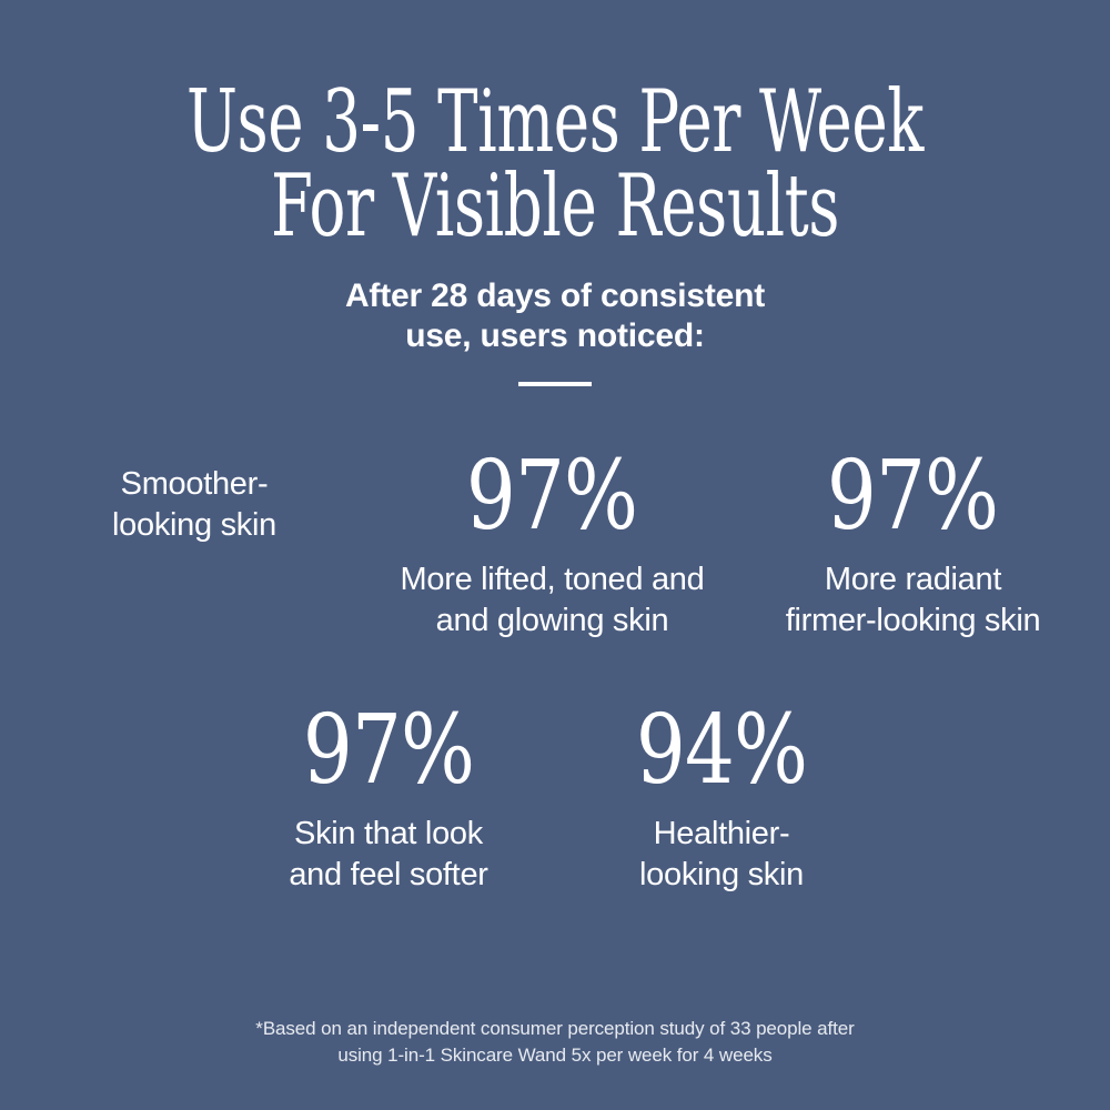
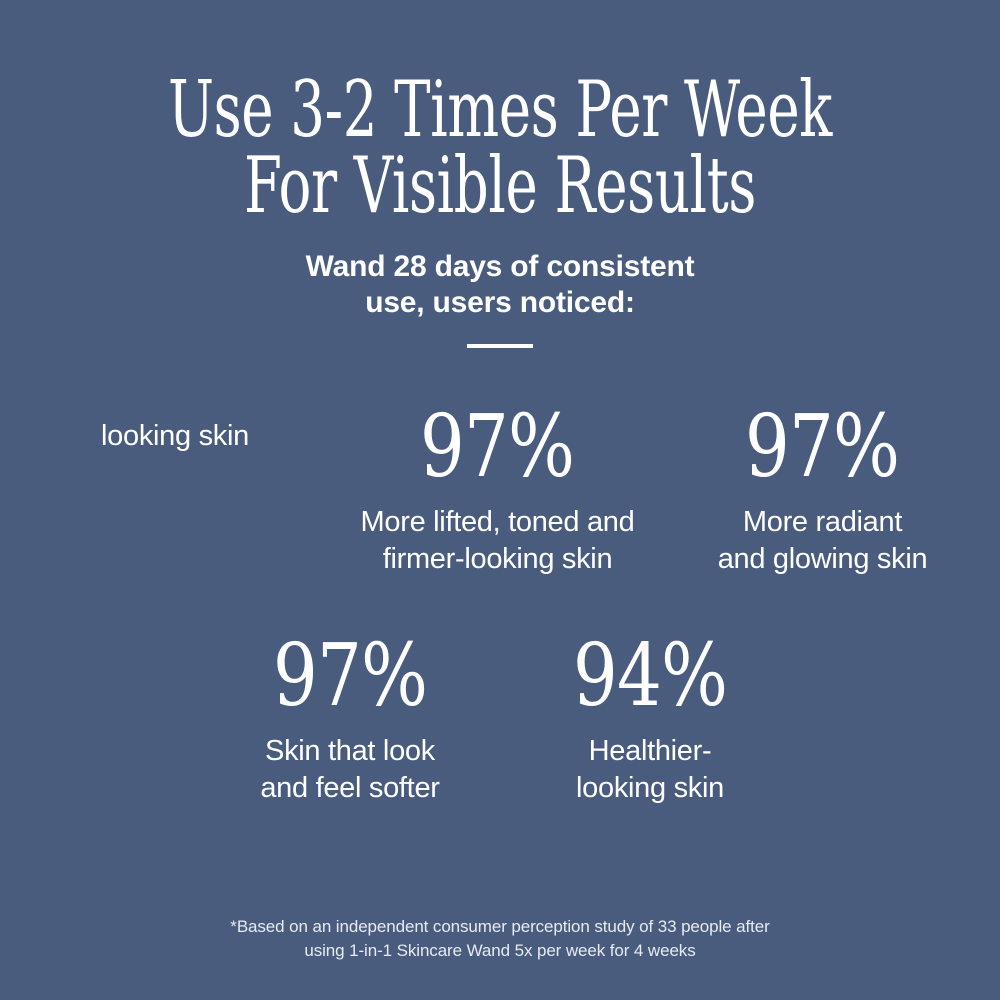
- Use 3-5 Times Per Week
+ Use 3-2 Times Per Week
  For Visible Results
- After 28 days of consistent
+ Wand 28 days of consistent
  use, users noticed:
- Smoother-
  looking skin
  97%
  More lifted, toned and
- and glowing skin
+ firmer-looking skin
  97%
  More radiant
- firmer-looking skin
+ and glowing skin
  97%
  Skin that look
  and feel softer
  94%
  Healthier-
  looking skin
  *Based on an independent consumer perception study of 33 people after
  using 1-in-1 Skincare Wand 5x per week for 4 weeks
